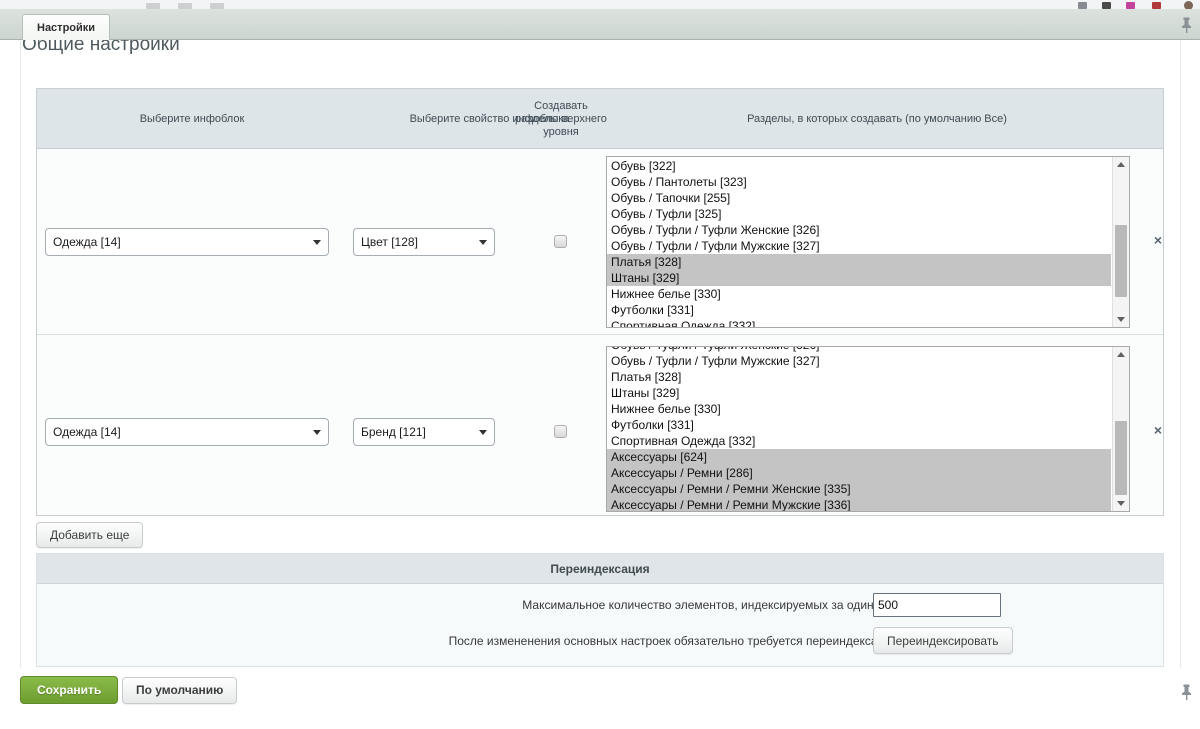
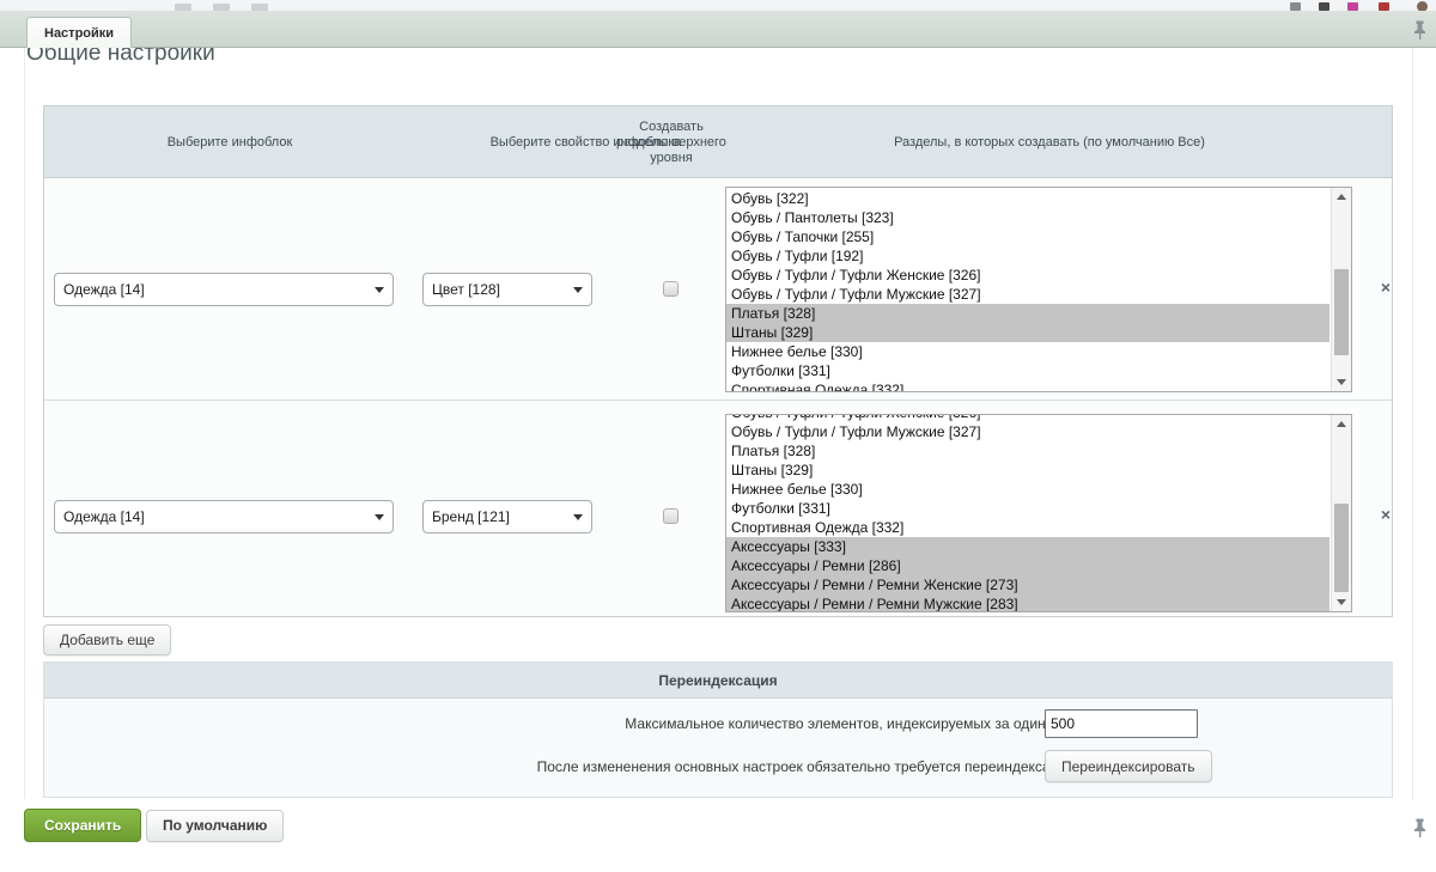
  Настройки
  Общие настройки
  Выберите инфоблок
  Выберите свойство инфоблока
  Создавать разделы верхнего уровня
  Разделы, в которых создавать (по умолчанию Все)
  Одежда [14]
  Цвет [128]
  Обувь [322]
  Обувь / Пантолеты [323]
  Обувь / Тапочки [255]
- Обувь / Туфли [325]
+ Обувь / Туфли [192]
  Обувь / Туфли / Туфли Женские [326]
  Обувь / Туфли / Туфли Мужские [327]
  Платья [328]
  Штаны [329]
  Нижнее белье [330]
  Футболки [331]
  Спортивная Одежда [332]
  ×
  Одежда [14]
  Бренд [121]
  Обувь / Туфли / Туфли Мужские [327]
  Платья [328]
  Штаны [329]
  Нижнее белье [330]
  Футболки [331]
  Спортивная Одежда [332]
- Аксессуары [624]
+ Аксессуары [333]
  Аксессуары / Ремни [286]
- Аксессуары / Ремни / Ремни Женские [335]
+ Аксессуары / Ремни / Ремни Женские [273]
- Аксессуары / Ремни / Ремни Мужские [336]
+ Аксессуары / Ремни / Ремни Мужские [283]
  ×
  Добавить еще
  Переиндексация
  Максимальное количество элементов, индексируемых за один
  500
  После измененения основных настроек обязательно требуется переиндекс
  Переиндексировать
  Сохранить
  По умолчанию
